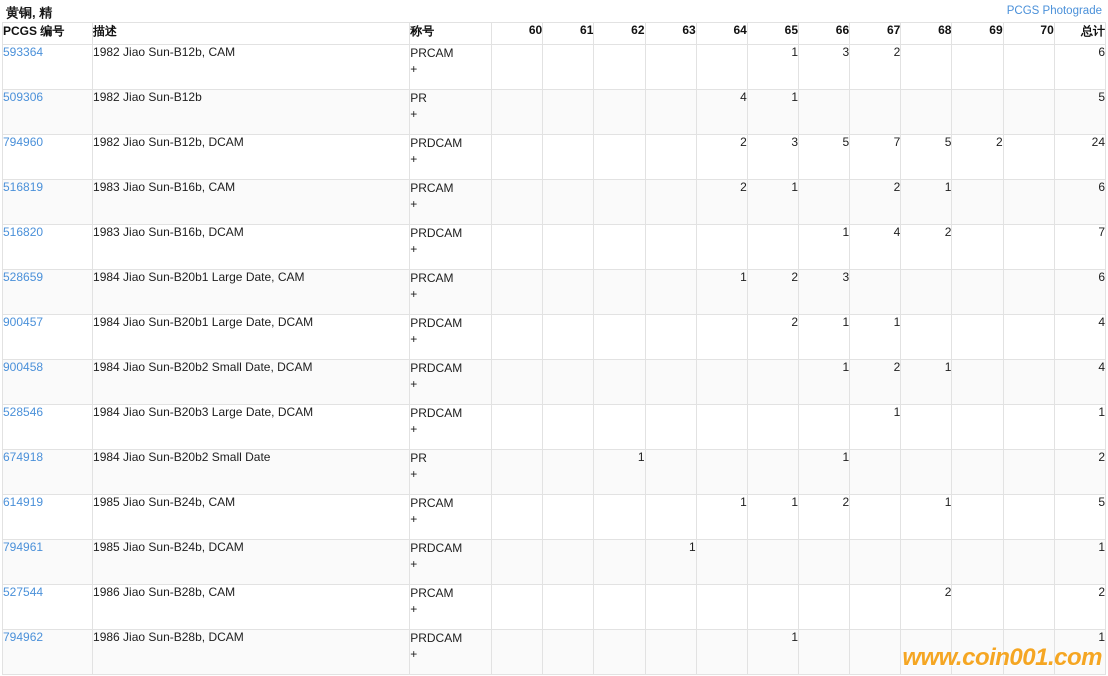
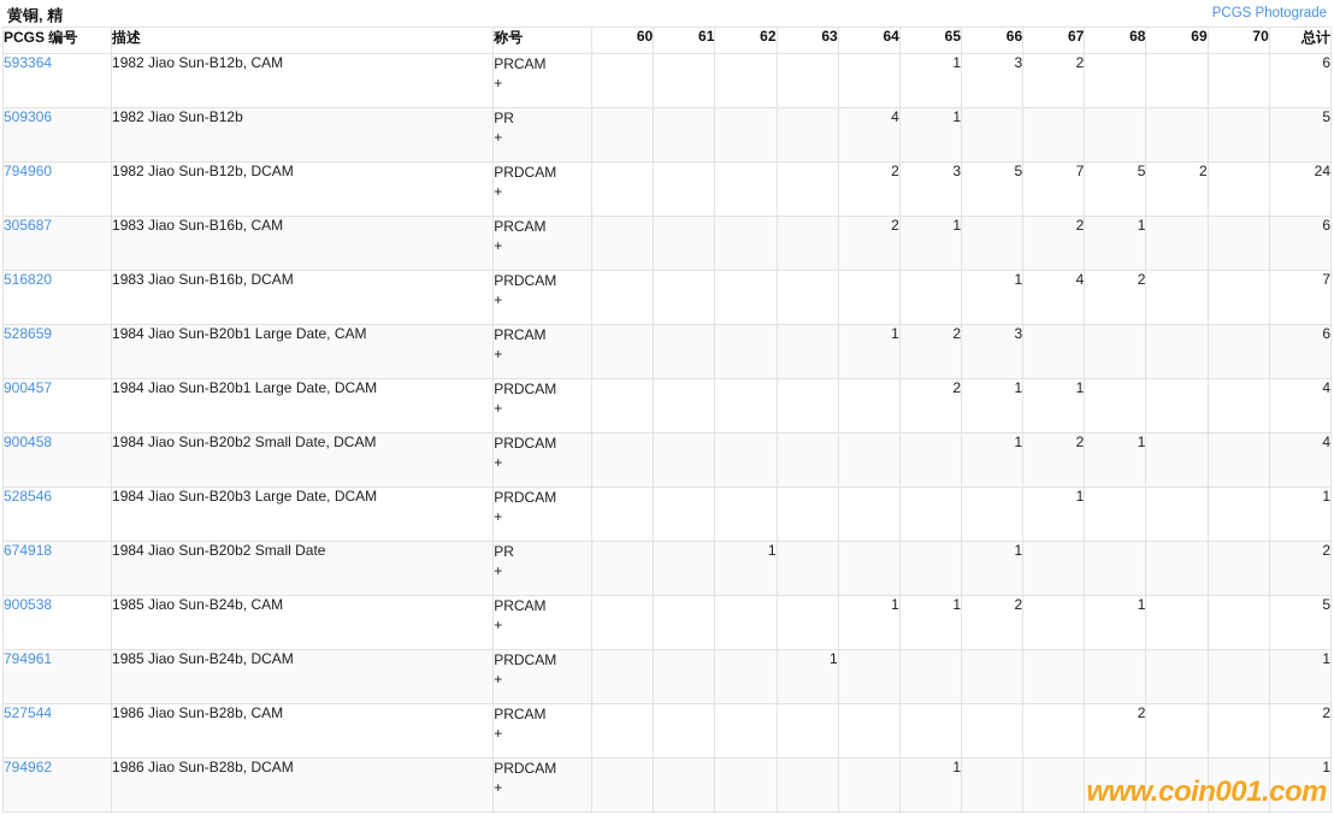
  黄铜, 精
  PCGS Photograde
  PCGS 编号	描述	称号	60	61	62	63	64	65	66	67	68	69	70	总计
  593364	1982 Jiao Sun-B12b, CAM	PRCAM+						1	3	2				6
  509306	1982 Jiao Sun-B12b	PR+					4	1						5
  794960	1982 Jiao Sun-B12b, DCAM	PRDCAM+					2	3	5	7	5	2		24
- 516819	1983 Jiao Sun-B16b, CAM	PRCAM+					2	1		2	1			6
+ 305687	1983 Jiao Sun-B16b, CAM	PRCAM+					2	1		2	1			6
  516820	1983 Jiao Sun-B16b, DCAM	PRDCAM+							1	4	2			7
  528659	1984 Jiao Sun-B20b1 Large Date, CAM	PRCAM+					1	2	3					6
  900457	1984 Jiao Sun-B20b1 Large Date, DCAM	PRDCAM+						2	1	1				4
  900458	1984 Jiao Sun-B20b2 Small Date, DCAM	PRDCAM+							1	2	1			4
  528546	1984 Jiao Sun-B20b3 Large Date, DCAM	PRDCAM+								1				1
  674918	1984 Jiao Sun-B20b2 Small Date	PR+			1				1					2
- 614919	1985 Jiao Sun-B24b, CAM	PRCAM+					1	1	2		1			5
+ 900538	1985 Jiao Sun-B24b, CAM	PRCAM+					1	1	2		1			5
  794961	1985 Jiao Sun-B24b, DCAM	PRDCAM+				1								1
  527544	1986 Jiao Sun-B28b, CAM	PRCAM+									2			2
  794962	1986 Jiao Sun-B28b, DCAM	PRDCAM+						1						1
  www.coin001.com
